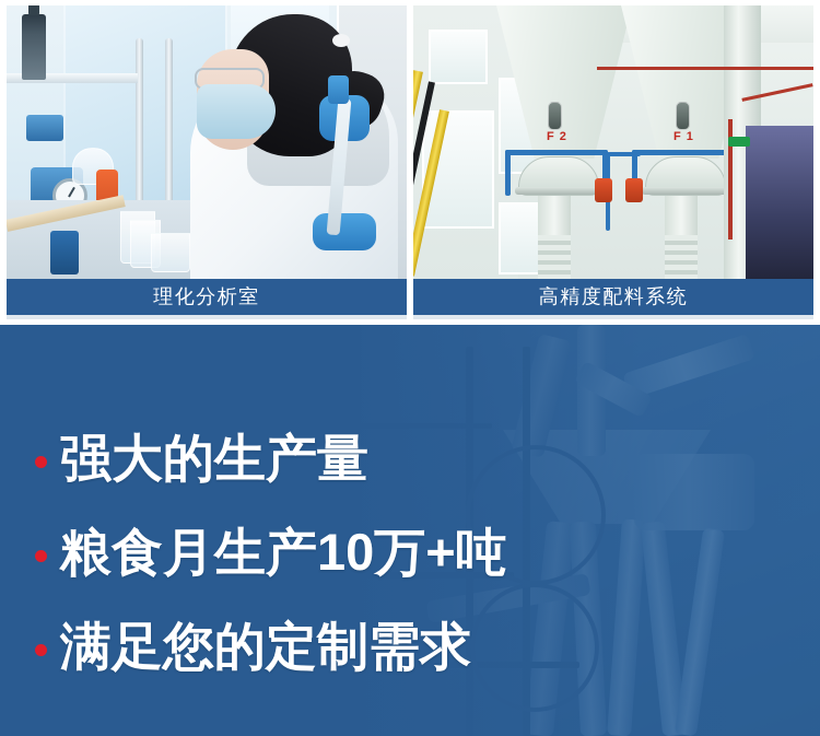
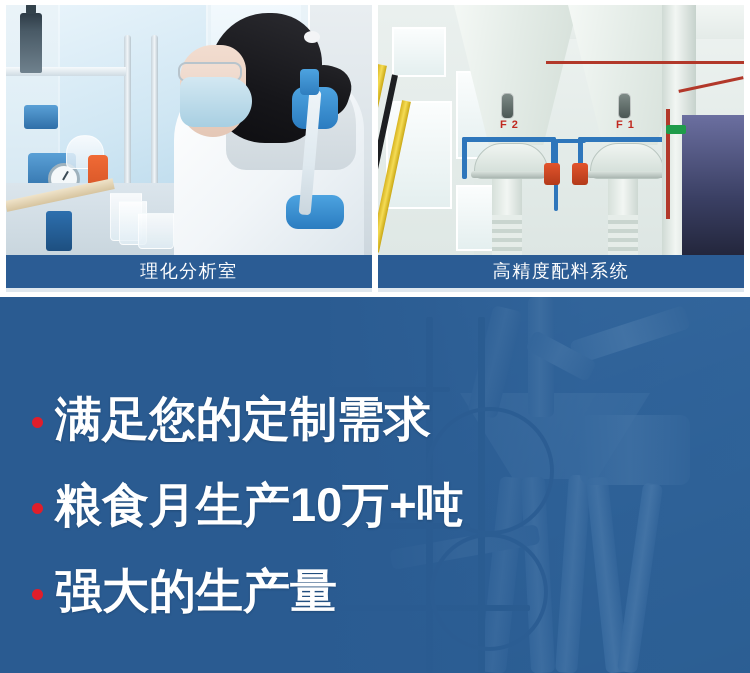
  理化分析室
  F 2
  F 1
  高精度配料系统
- 强大的生产量
+ 满足您的定制需求
  粮食月生产10万+吨
- 满足您的定制需求
+ 强大的生产量
